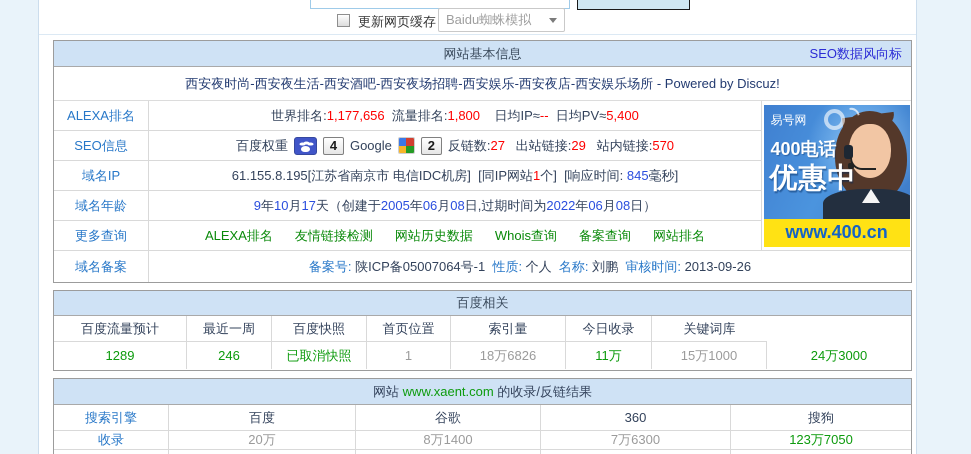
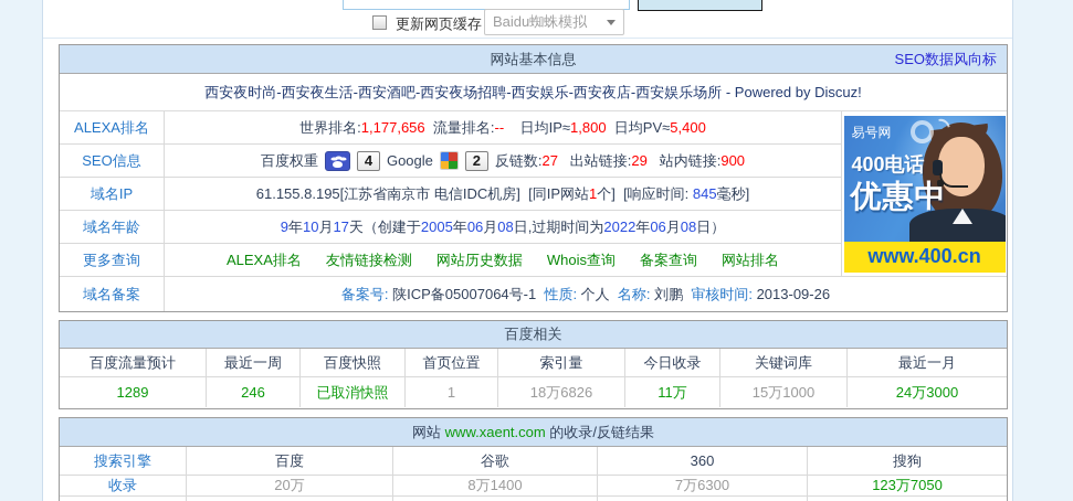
  更新网页缓存
  Baidu蜘蛛模拟
  网站基本信息
  SEO数据风向标
  西安夜时尚-西安夜生活-西安酒吧-西安夜场招聘-西安娱乐-西安夜店-西安娱乐场所 - Powered by Discuz!
  ALEXA排名
  世界排名:
  1,177,656
  流量排名:
- 1,800
+ --
  日均IP≈
- --
+ 1,800
  日均PV≈
  5,400
  易号网
  400电话
  优惠中
  www.400.cn
  SEO信息
  百度权重
  4
  Google
  2
- 反链数:27 出站链接:29 站内链接:570
+ 反链数:27 出站链接:29 站内链接:900
  域名IP
  61.155.8.195[江苏省南京市 电信IDC机房] [同IP网站
  1
  个] [响应时间:
  845
  毫秒]
  域名年龄
  9
  年
  10
  月
  17
  天（创建于
  2005
  年
  06
  月
  08
  日,过期时间为
  2022
  年
  06
  月
  08
  日）
  更多查询
  ALEXA排名
  友情链接检测
  网站历史数据
  Whois查询
  备案查询
  网站排名
  域名备案
  备案号:
  陕ICP备05007064号-1
  性质:
  个人
  名称:
  刘鹏
  审核时间:
  2013-09-26
  百度相关
  百度流量预计
  最近一周
  百度快照
  首页位置
  索引量
  今日收录
  关键词库
+ 最近一月
  1289
  246
  已取消快照
  1
  18万6826
  11万
  15万1000
  24万3000
  网站 www.xaent.com 的收录/反链结果
  搜索引擎
  百度
  谷歌
  360
  搜狗
  收录
  20万
  8万1400
  7万6300
  123万7050
